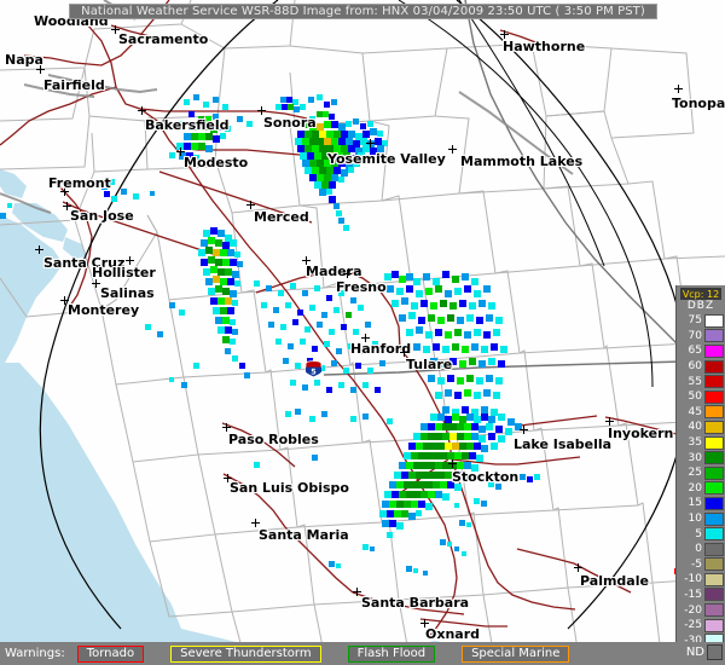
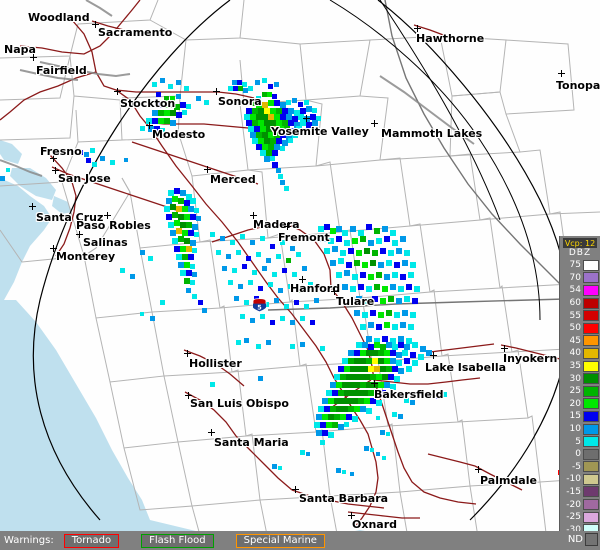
  5
  Woodland
  Sacramento
  Napa
  Fairfield
  Hawthorne
  Tonopa
- Bakersfield
+ Stockton
  Sonora
  Modesto
  Yosemite Valley
  Mammoth Lakes
- Fremont
+ Fresno
  San Jose
  Merced
  Santa Cruz
- Hollister
+ Paso Robles
  Madea
  Salinas
- Fresno
+ Fremont
  Monterey
  Hanfor
  Tulare
- Paso Robles
+ Hollister
  Lake Isabella
  Inyokern
- Stockton
+ Bakersfield
  San Luis Obispo
  Santa Maria
  Palmdale
  Santa Barbara
  Oxnard
- National Weather Service WSR-88D Image from: HNX 03/04/2009 23:50 UTC ( 3:50 PM PST)
  Vcp: 12
  DBZ
  75
  70
- 65
+ 54
  60
  55
  50
  45
  40
  35
  30
  25
  20
  15
  10
  5
  0
  -5
  -10
  -15
  -20
  -25
  -30
  Warnings:
  Tornado
- Severe Thunderstorm
  Flash Flood
  Special Marine
  ND
